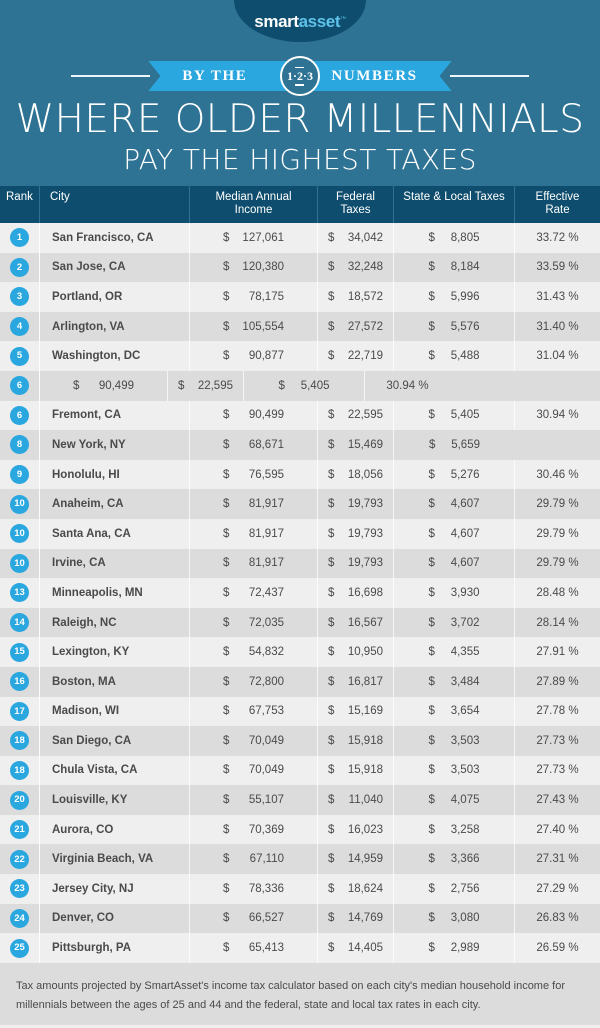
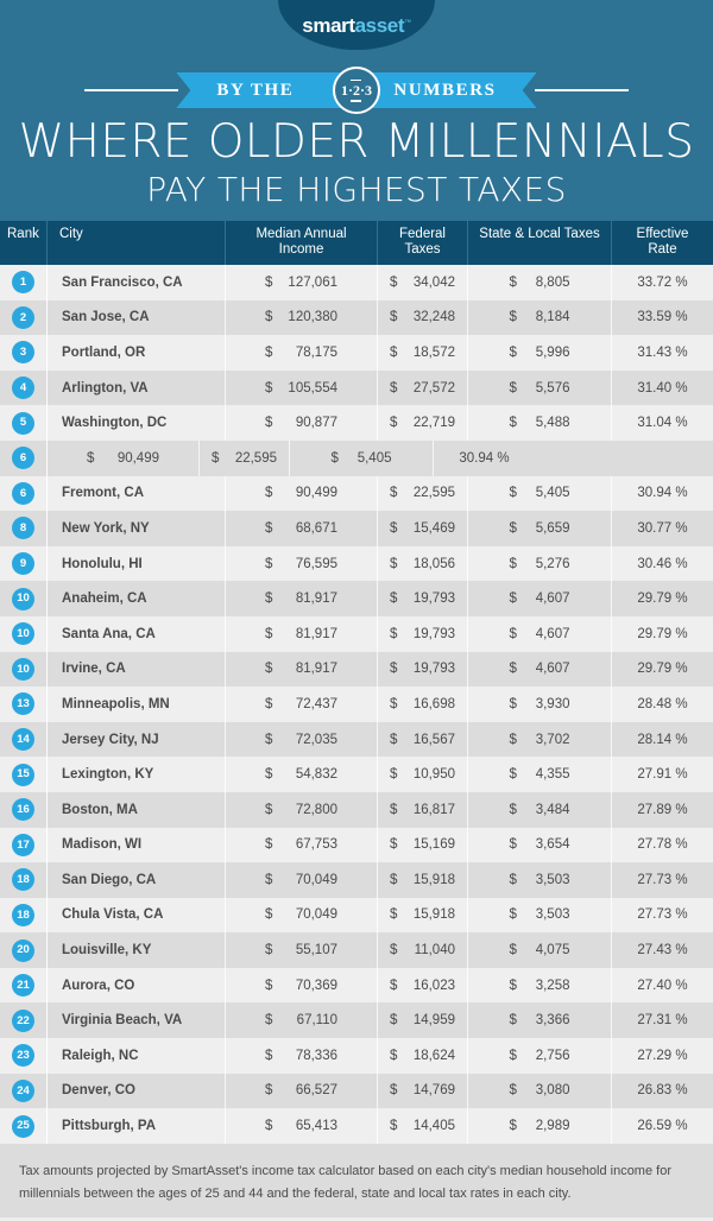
  smartasset
  BY THE
  NUMBERS
  1·2·3
  WHERE OLDER MILLENNIALS
  PAY THE HIGHEST TAXES
  Rank
  City
  Median Annual Income
  Federal Taxes
  State & Local Taxes
  Effective Rate
  1
  San Francisco, CA
  $
  127,061
  $
  34,042
  $
  8,805
  33.72 %
  2
  San Jose, CA
  $
  120,380
  $
  32,248
  $
  8,184
  33.59 %
  3
  Portland, OR
  $
  78,175
  $
  18,572
  $
  5,996
  31.43 %
  4
  Arlington, VA
  $
  105,554
  $
  27,572
  $
  5,576
  31.40 %
  5
  Washington, DC
  $
  90,877
  $
  22,719
  $
  5,488
  31.04 %
  6
  $
  90,499
  $
  22,595
  $
  5,405
  30.94 %
  6
  Fremont, CA
  $
  90,499
  $
  22,595
  $
  5,405
  30.94 %
  8
  New York, NY
  $
  68,671
  $
  15,469
  $
  5,659
+ 30.77 %
  9
  Honolulu, HI
  $
  76,595
  $
  18,056
  $
  5,276
  30.46 %
  10
  Anaheim, CA
  $
  81,917
  $
  19,793
  $
  4,607
  29.79 %
  10
  Santa Ana, CA
  $
  81,917
  $
  19,793
  $
  4,607
  29.79 %
  10
  Irvine, CA
  $
  81,917
  $
  19,793
  $
  4,607
  29.79 %
  13
  Minneapolis, MN
  $
  72,437
  $
  16,698
  $
  3,930
  28.48 %
  14
- Raleigh, NC
+ Jersey City, NJ
  $
  72,035
  $
  16,567
  $
  3,702
  28.14 %
  15
  Lexington, KY
  $
  54,832
  $
  10,950
  $
  4,355
  27.91 %
  16
  Boston, MA
  $
  72,800
  $
  16,817
  $
  3,484
  27.89 %
  17
  Madison, WI
  $
  67,753
  $
  15,169
  $
  3,654
  27.78 %
  18
  San Diego, CA
  $
  70,049
  $
  15,918
  $
  3,503
  27.73 %
  18
  Chula Vista, CA
  $
  70,049
  $
  15,918
  $
  3,503
  27.73 %
  20
  Louisville, KY
  $
  55,107
  $
  11,040
  $
  4,075
  27.43 %
  21
  Aurora, CO
  $
  70,369
  $
  16,023
  $
  3,258
  27.40 %
  22
  Virginia Beach, VA
  $
  67,110
  $
  14,959
  $
  3,366
  27.31 %
  23
- Jersey City, NJ
+ Raleigh, NC
  $
  78,336
  $
  18,624
  $
  2,756
  27.29 %
  24
  Denver, CO
  $
  66,527
  $
  14,769
  $
  3,080
  26.83 %
  25
  Pittsburgh, PA
  $
  65,413
  $
  14,405
  $
  2,989
  26.59 %
  Tax amounts projected by SmartAsset's income tax calculator based on each city's median household income for millennials between the ages of 25 and 44 and the federal, state and local tax rates in each city.
